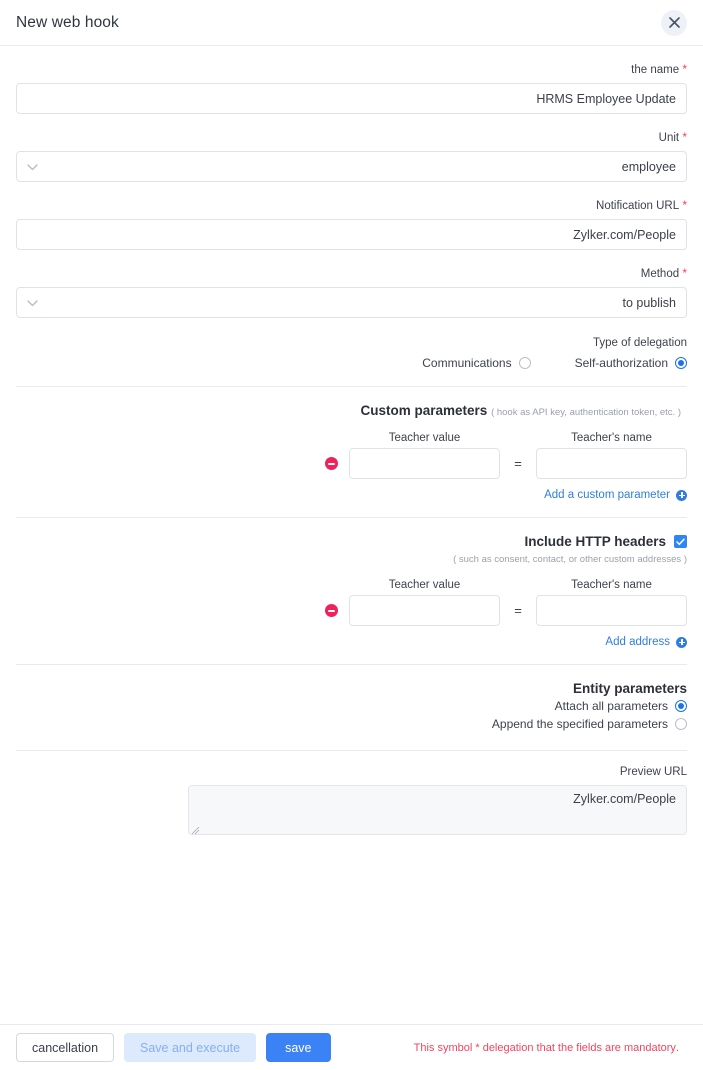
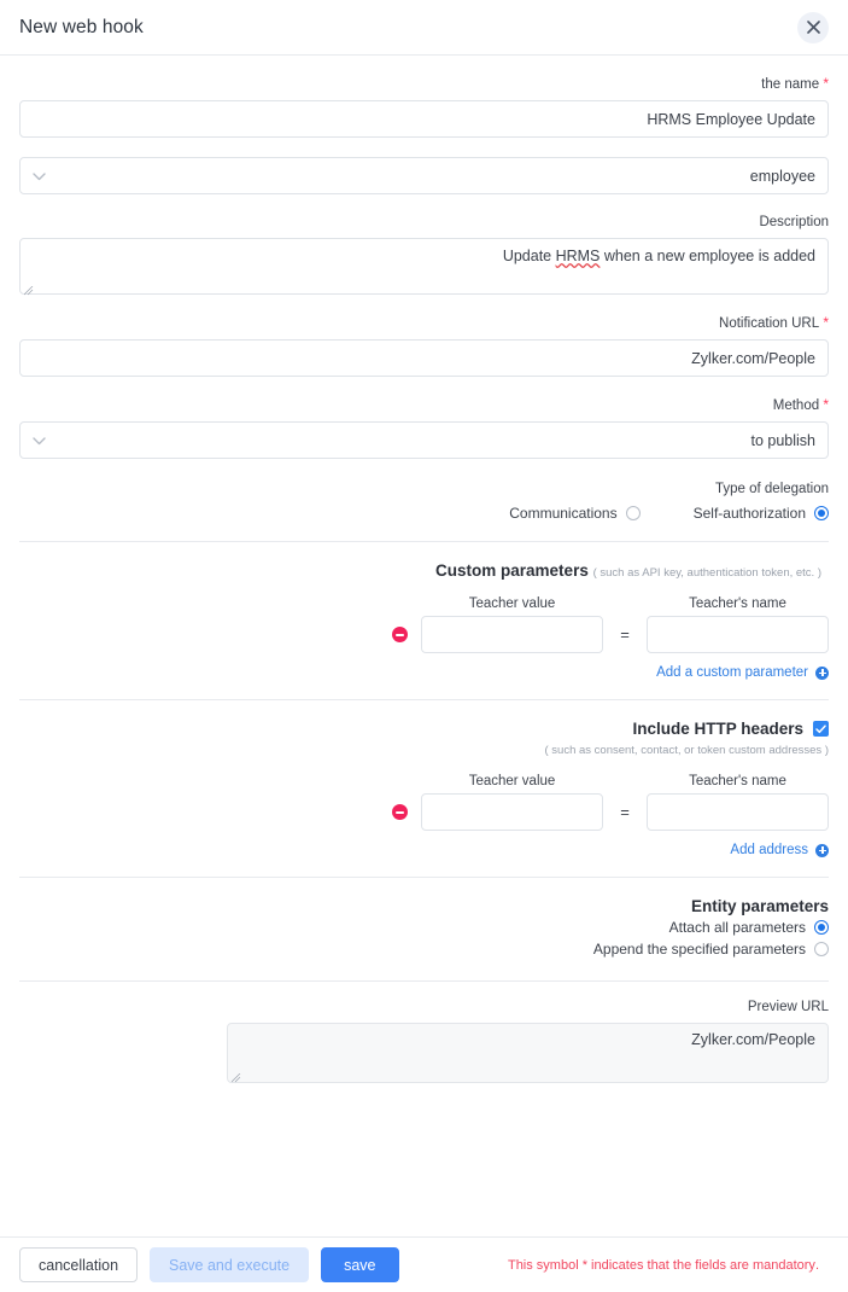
  New web hook
  * the name
  HRMS Employee Update
- * Unit
  employee
+ Description
+ Update HRMS when a new employee is added
  * Notification URL
  Zylker.com/People
  * Method
  to publish
  Type of delegation
  Self-authorization
  Communications
- Custom parameters ( hook as API key, authentication token, etc. )
+ Custom parameters ( such as API key, authentication token, etc. )
  Teacher's name
  Teacher value
  =
  Add a custom parameter
  Include HTTP headers
- ( such as consent, contact, or other custom addresses )
+ ( such as consent, contact, or token custom addresses )
  Teacher's name
  Teacher value
  =
  Add address
  Entity parameters
  Attach all parameters
  Append the specified parameters
  Preview URL
  Zylker.com/People
  cancellation
  Save and execute
  save
- .This symbol * delegation that the fields are mandatory
+ .This symbol * indicates that the fields are mandatory
